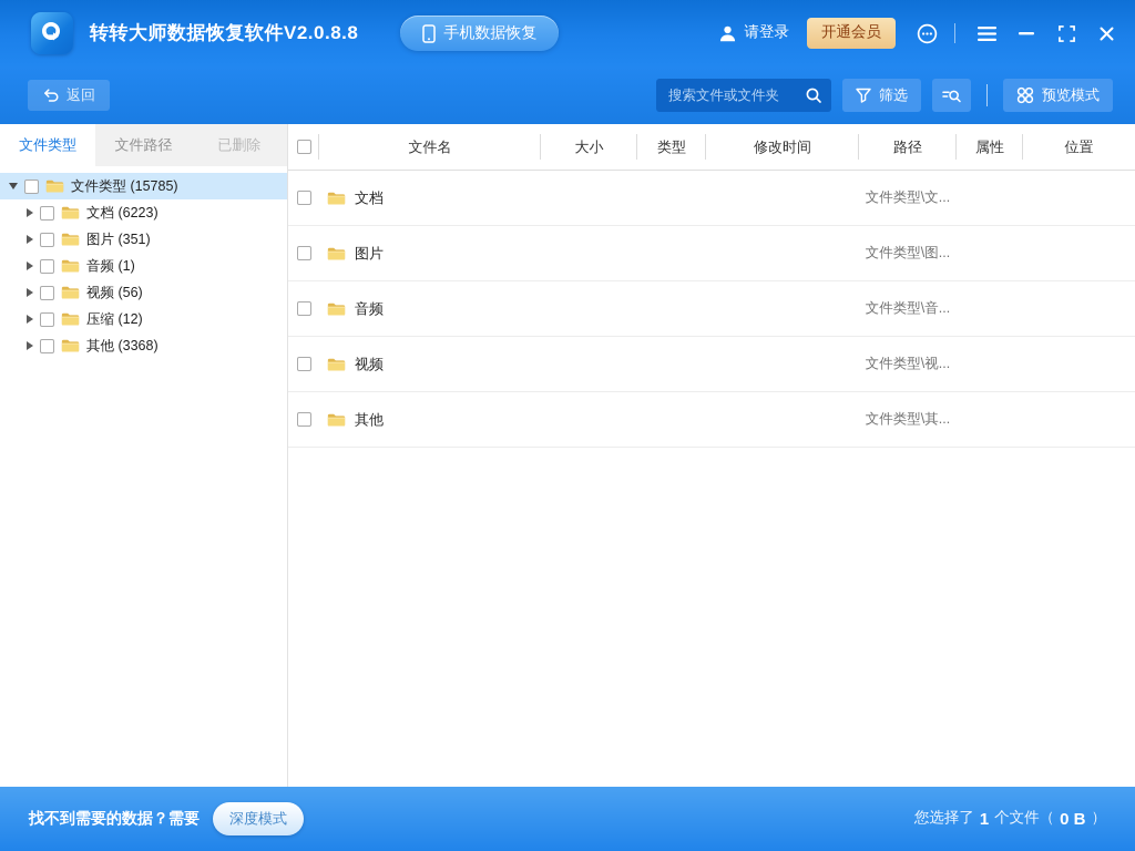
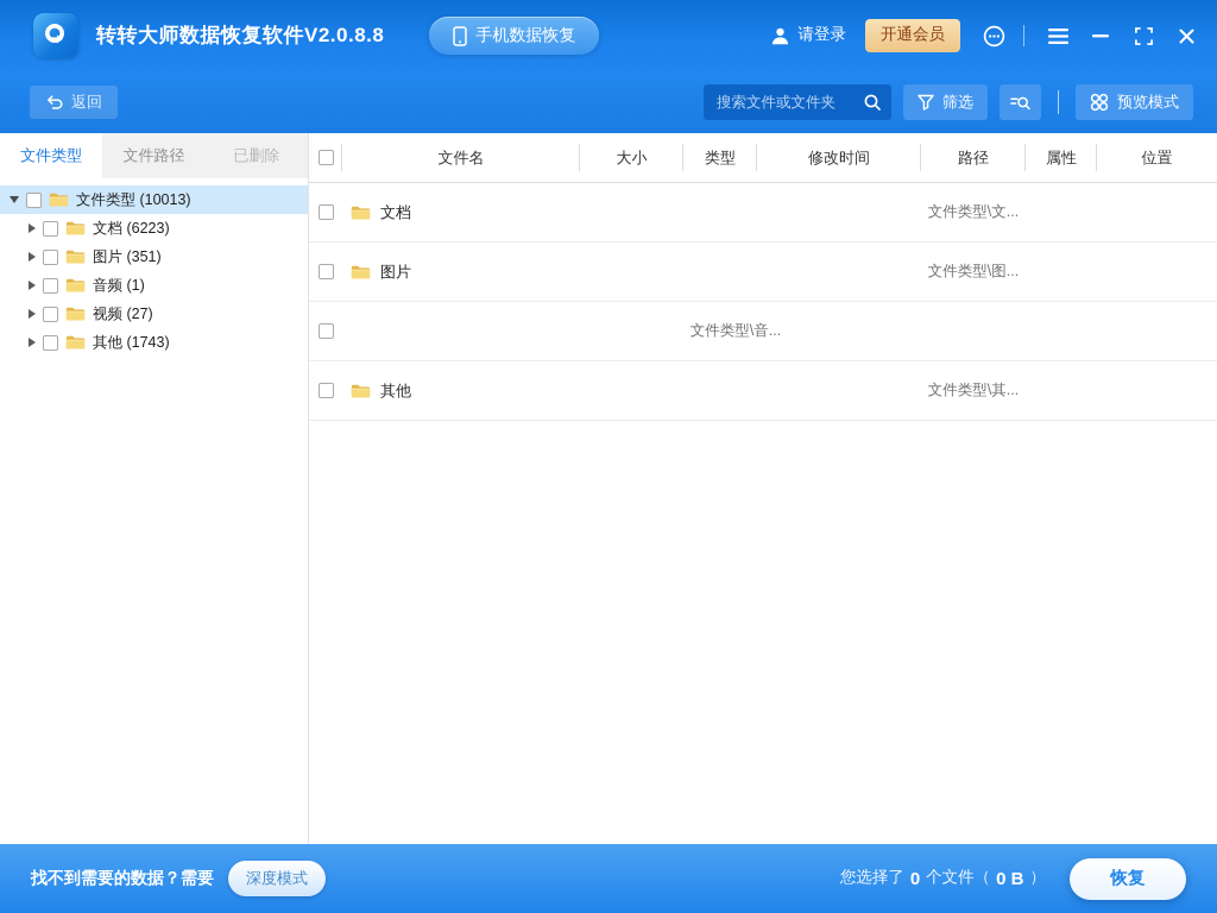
  转转大师数据恢复软件V2.0.8.8
  手机数据恢复
  请登录
  开通会员
  返回
  搜索文件或文件夹
  筛选
  预览模式
  文件类型
  文件路径
  已删除
- 文件类型 (15785)
+ 文件类型 (10013)
  文档 (6223)
  图片 (351)
  音频 (1)
- 视频 (56)
+ 视频 (27)
- 压缩 (12)
- 其他 (3368)
+ 其他 (1743)
  文件名
  大小
  类型
  修改时间
  路径
  属性
  位置
  文档
  文件类型\文...
  图片
  文件类型\图...
- 音频
  文件类型\音...
- 视频
- 文件类型\视...
  其他
  文件类型\其...
  找不到需要的数据？需要
  深度模式
  您选择了
- 1
+ 0
  个文件（
  0 B
  ）
+ 恢复
